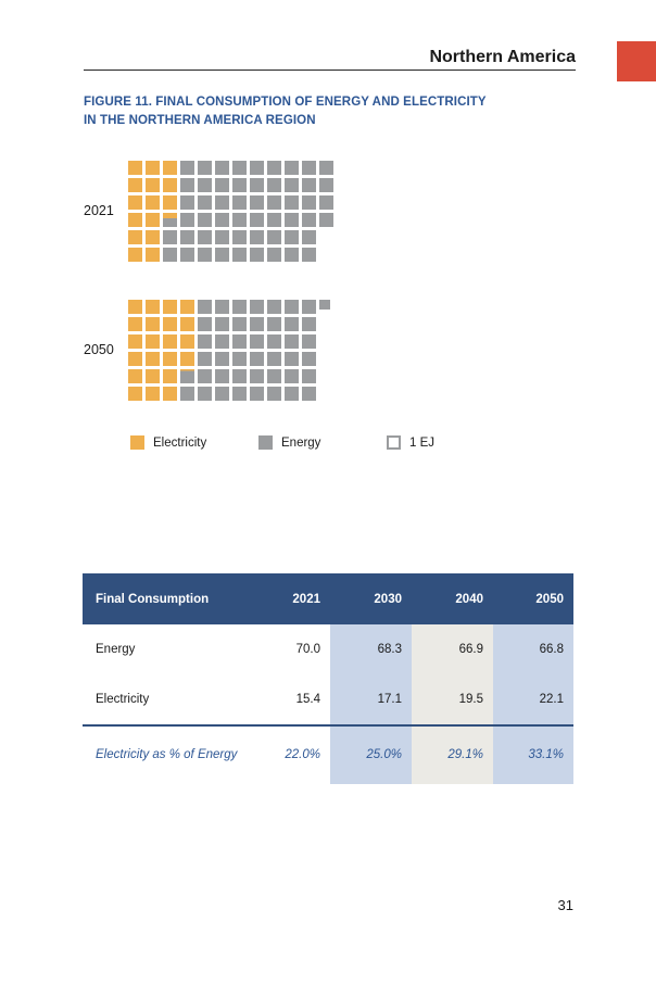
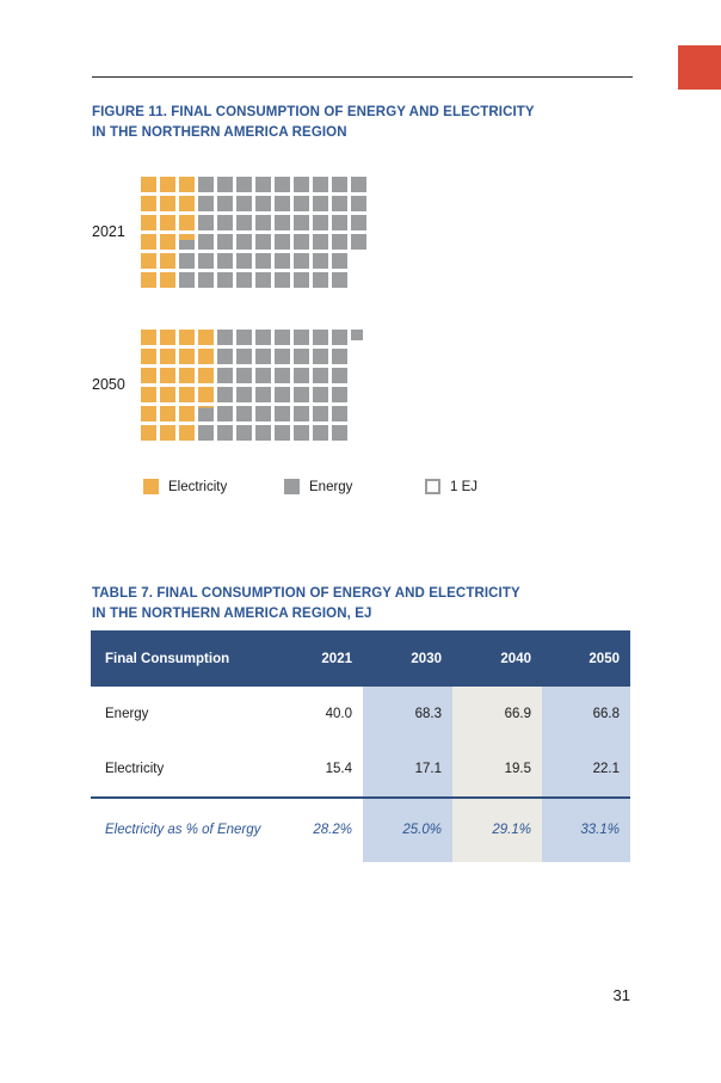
- Northern America
  FIGURE 11. FINAL CONSUMPTION OF ENERGY AND ELECTRICITY
  IN THE NORTHERN AMERICA REGION
  2021
  2050
  Electricity
  Energy
  1 EJ
+ TABLE 7. FINAL CONSUMPTION OF ENERGY AND ELECTRICITY
+ IN THE NORTHERN AMERICA REGION, EJ
  Final Consumption
  2021
  2030
  2040
  2050
  Energy
- 70.0
+ 40.0
  68.3
  66.9
  66.8
  Electricity
  15.4
  17.1
  19.5
  22.1
  Electricity as % of Energy
- 22.0%
+ 28.2%
  25.0%
  29.1%
  33.1%
  31
